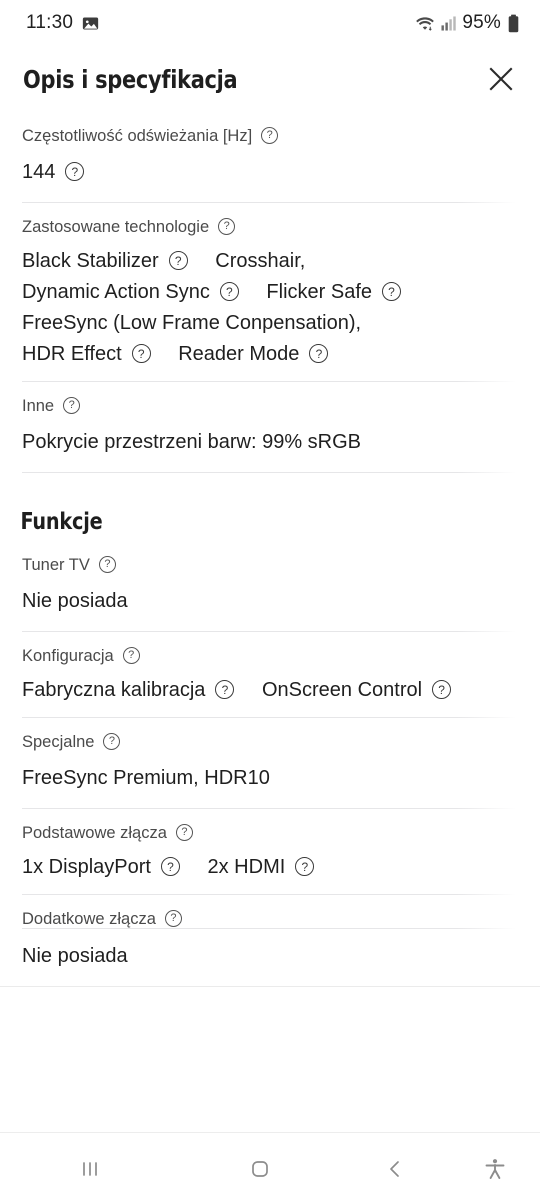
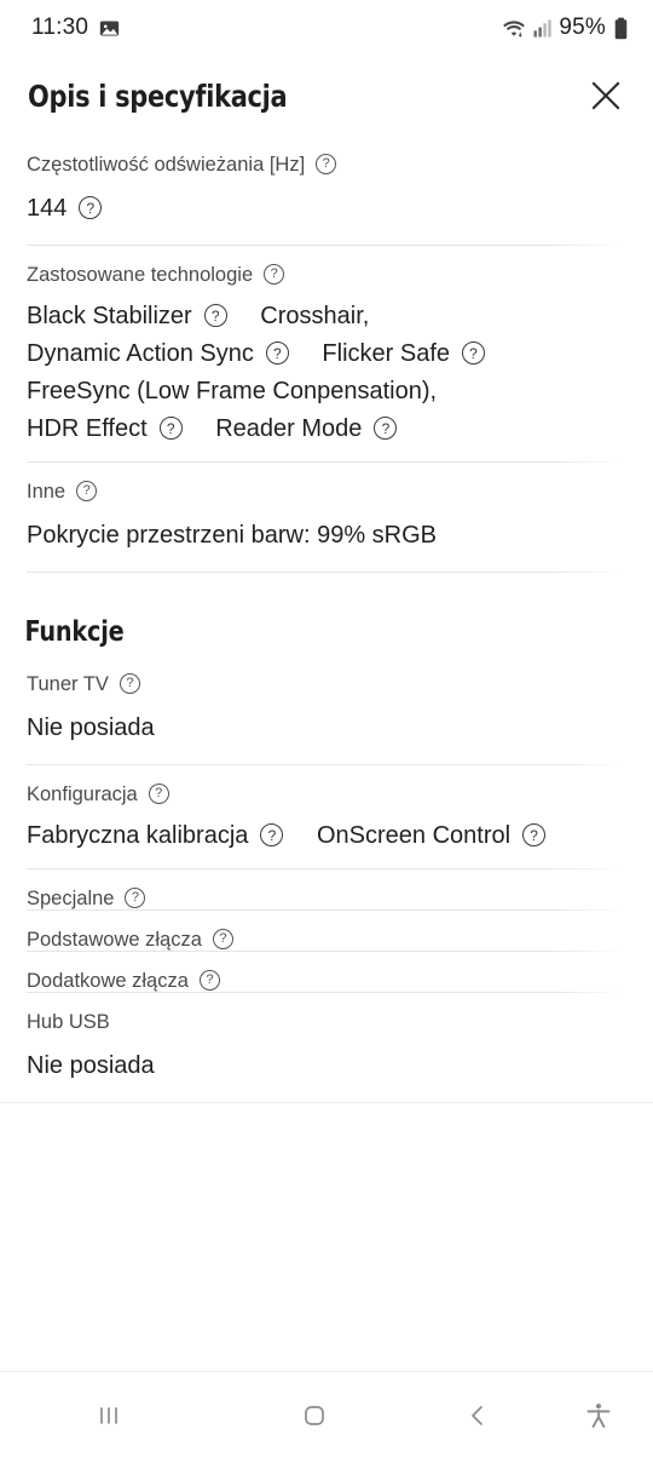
  11:30
  95%
  Opis i specyfikacja
  Częstotliwość odświeżania [Hz]
  ?
  144 ?
  Zastosowane technologie
  ?
  Black Stabilizer ? Crosshair, Dynamic Action Sync ? Flicker Safe ? FreeSync (Low Frame Conpensation), HDR Effect ? Reader Mode ?
  Inne
  ?
  Pokrycie przestrzeni barw: 99% sRGB
  Funkcje
  Tuner TV
  ?
  Nie posiada
  Konfiguracja
  ?
  Fabryczna kalibracja ? OnScreen Control ?
  Specjalne
  ?
- FreeSync Premium, HDR10
  Podstawowe złącza
  ?
- 1x DisplayPort ? 2x HDMI ?
  Dodatkowe złącza
  ?
+ Hub USB
  Nie posiada
